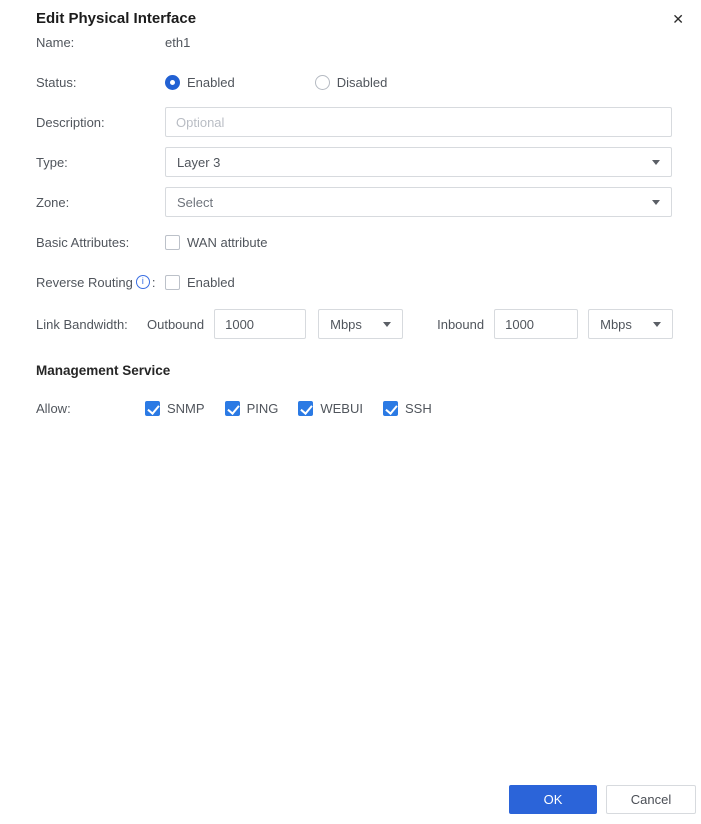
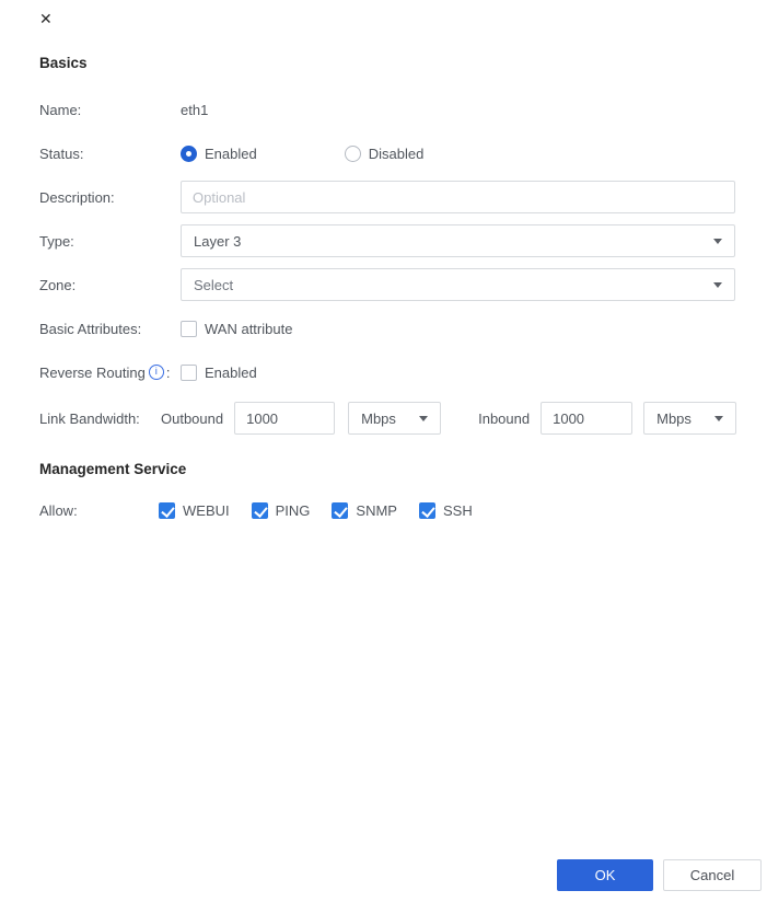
- Edit Physical Interface
  ✕
+ Basics
  Name:
  eth1
  Status:
  Enabled
  Disabled
  Description:
  Optional
  Type:
  Layer 3
  Zone:
  Select
  Basic Attributes:
  WAN attribute
  Reverse Routing
  :
  Enabled
  Link Bandwidth:
  Outbound
  1000
  Mbps
  Inbound
  1000
  Mbps
  Management Service
  Allow:
- SNMP
+ WEBUI
  PING
- WEBUI
+ SNMP
  SSH
  OK
  Cancel
